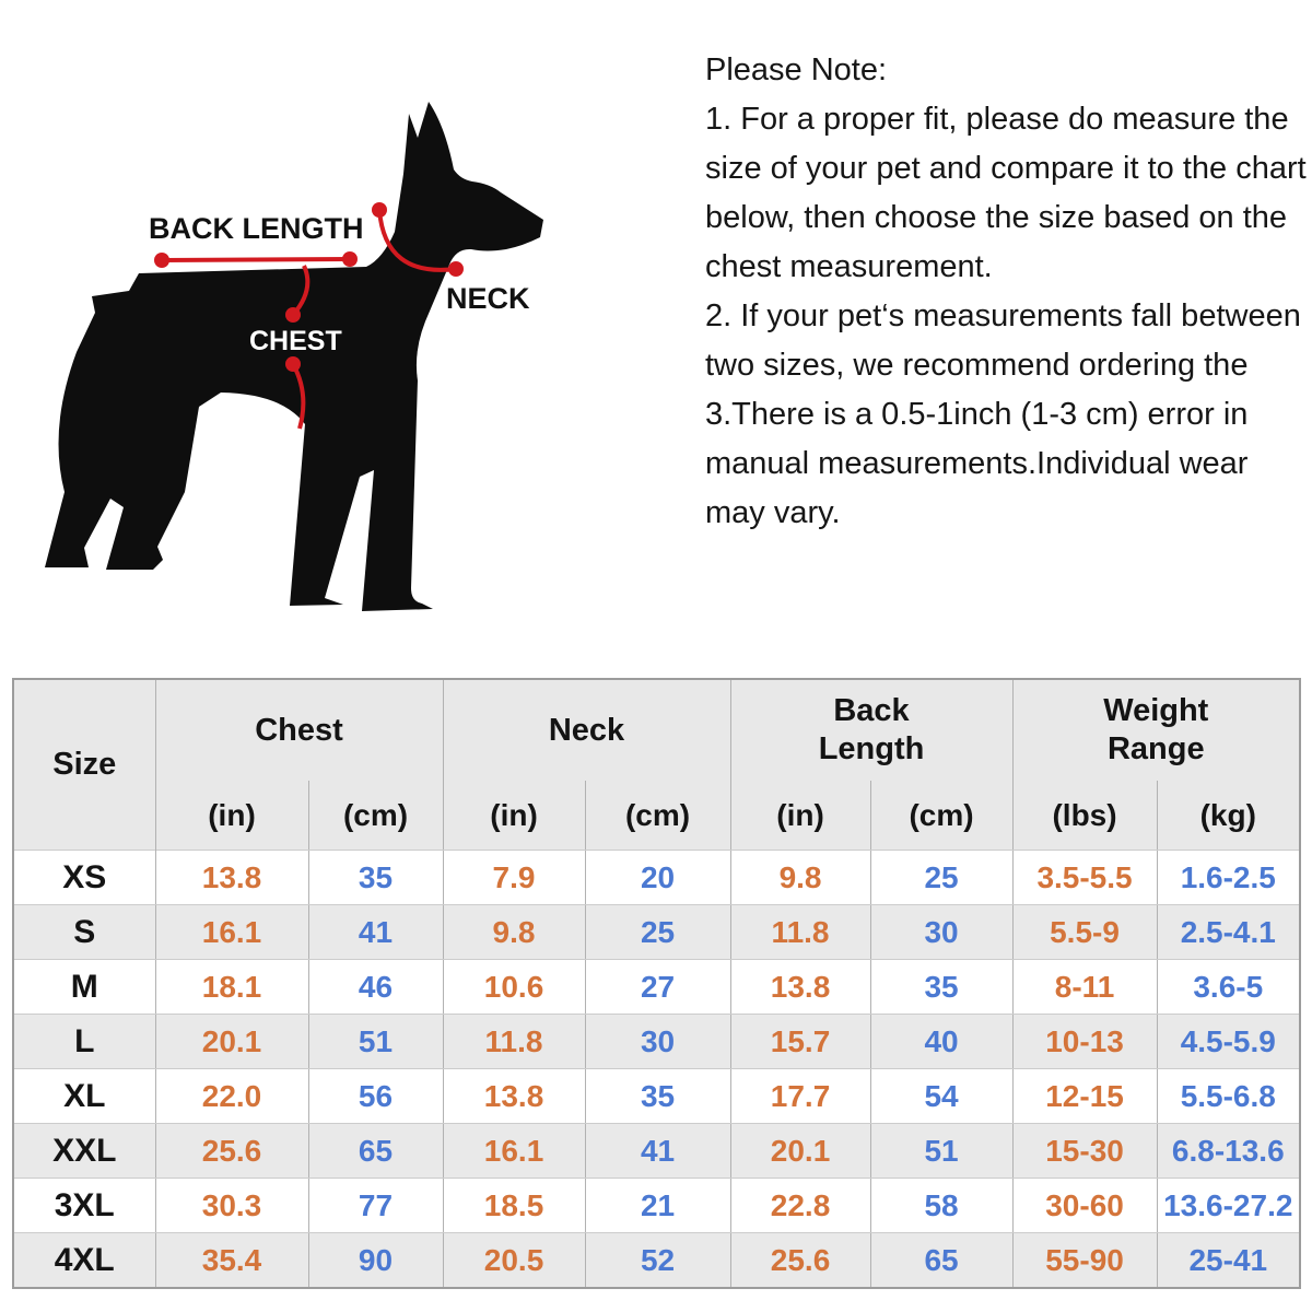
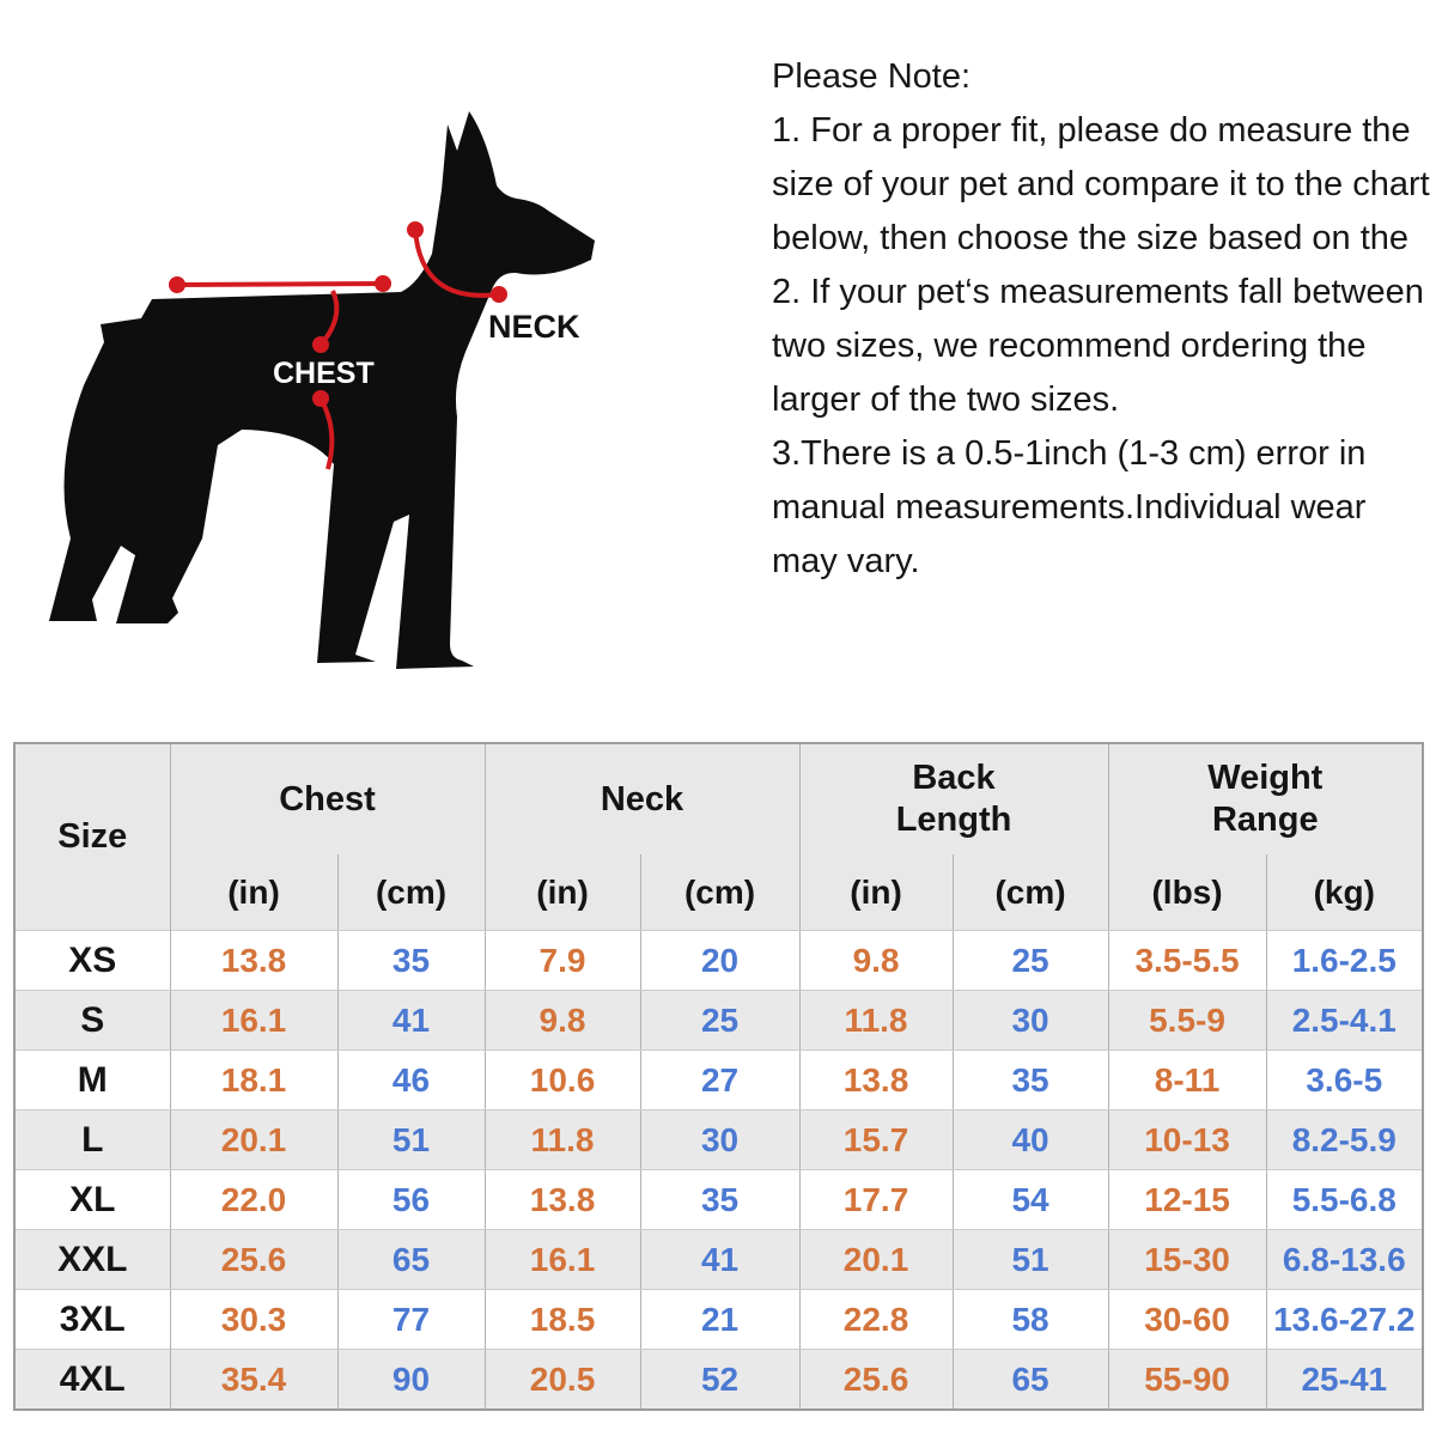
- BACK LENGTH
  NECK
  CHEST
  Please Note:
  1. For a proper fit, please do measure the
  size of your pet and compare it to the chart
  below, then choose the size based on the
- chest measurement.
  2. If your pet‘s measurements fall between
  two sizes, we recommend ordering the
+ larger of the two sizes.
  3.There is a 0.5-1inch (1-3 cm) error in
  manual measurements.Individual wear
  may vary.
  Size	Chest	Neck	Back Length	Weight Range
  (in)	(cm)	(in)	(cm)	(in)	(cm)	(lbs)	(kg)
  XS	13.8	35	7.9	20	9.8	25	3.5-5.5	1.6-2.5
  S	16.1	41	9.8	25	11.8	30	5.5-9	2.5-4.1
  M	18.1	46	10.6	27	13.8	35	8-11	3.6-5
- L	20.1	51	11.8	30	15.7	40	10-13	4.5-5.9
+ L	20.1	51	11.8	30	15.7	40	10-13	8.2-5.9
  XL	22.0	56	13.8	35	17.7	54	12-15	5.5-6.8
  XXL	25.6	65	16.1	41	20.1	51	15-30	6.8-13.6
  3XL	30.3	77	18.5	21	22.8	58	30-60	13.6-27.2
  4XL	35.4	90	20.5	52	25.6	65	55-90	25-41
